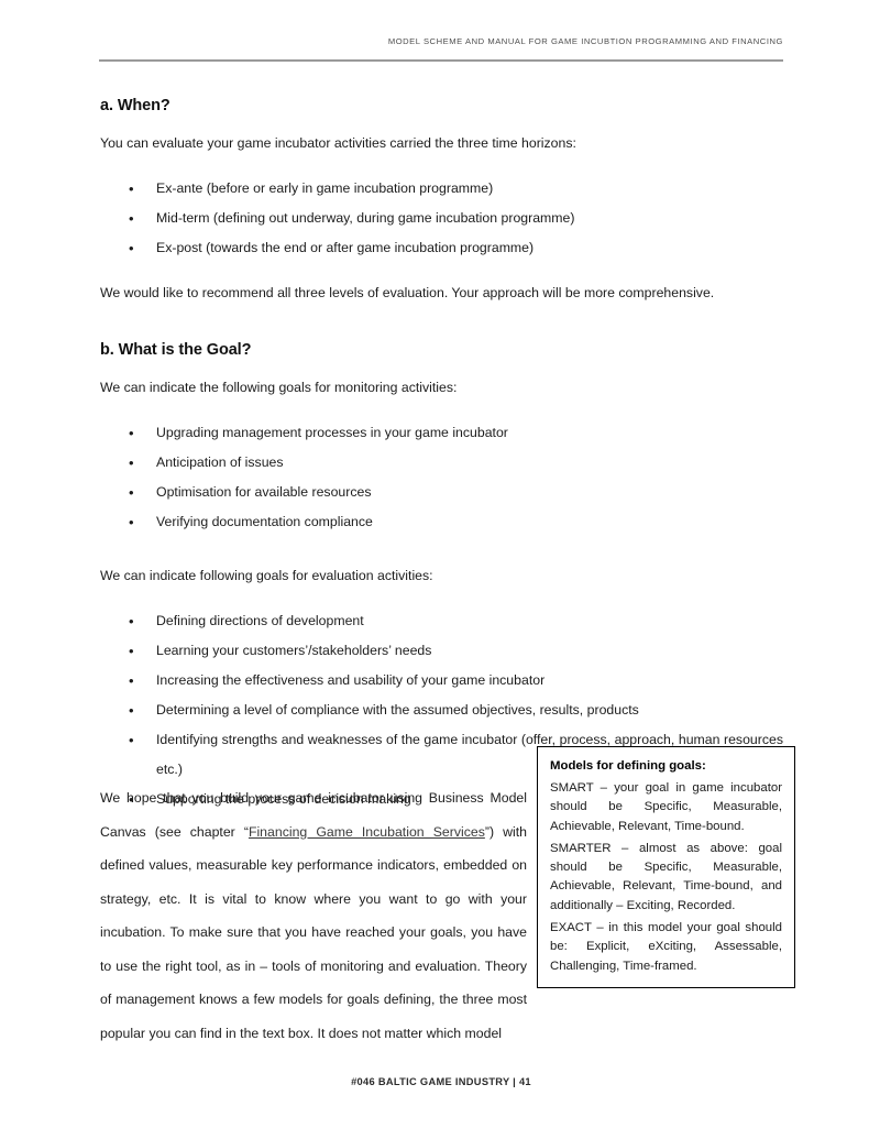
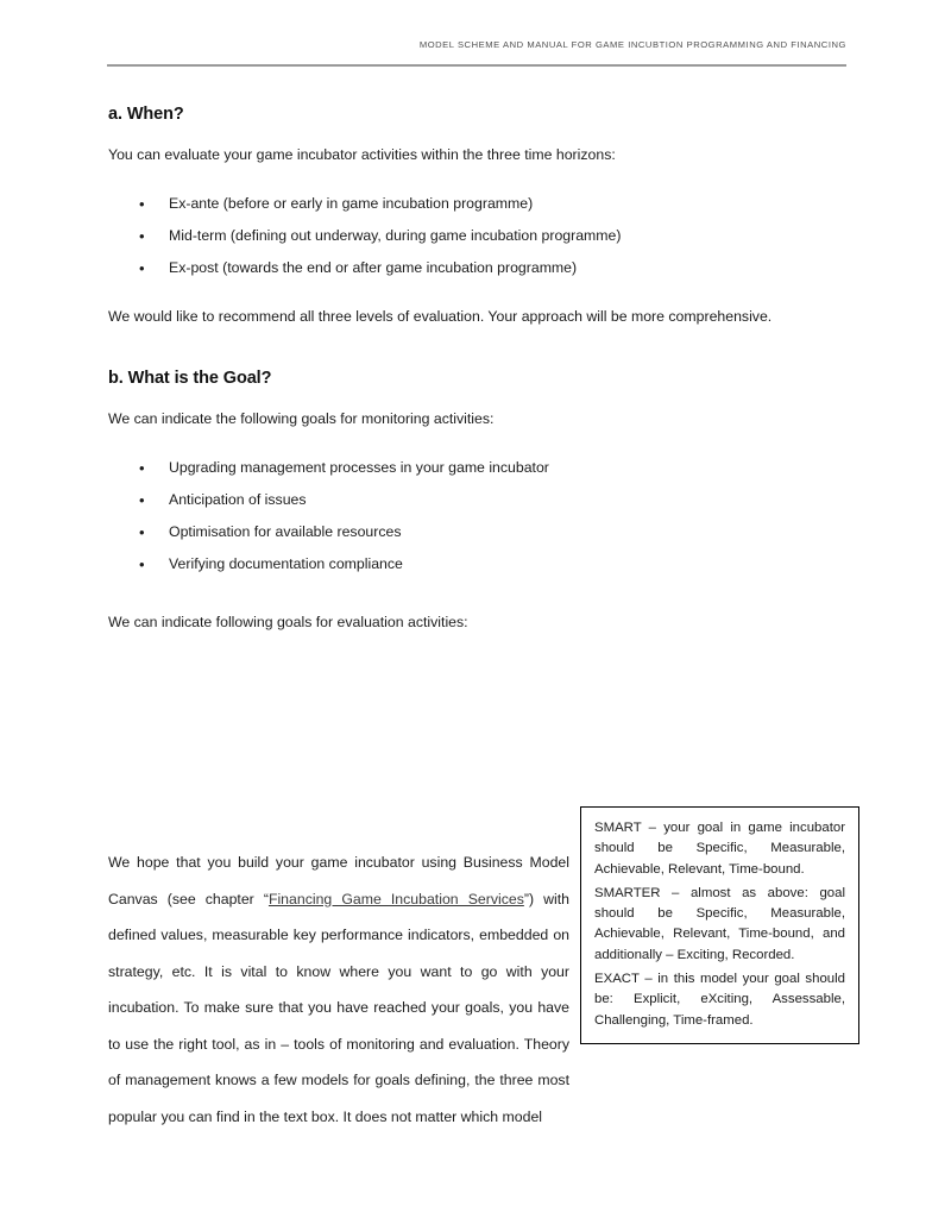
  MODEL SCHEME AND MANUAL FOR GAME INCUBTION PROGRAMMING AND FINANCING
  a. When?
- You can evaluate your game incubator activities carried the three time horizons:
+ You can evaluate your game incubator activities within the three time horizons:
  Ex-ante (before or early in game incubation programme)
  Mid-term (defining out underway, during game incubation programme)
  Ex-post (towards the end or after game incubation programme)
  We would like to recommend all three levels of evaluation. Your approach will be more comprehensive.
  b. What is the Goal?
  We can indicate the following goals for monitoring activities:
  Upgrading management processes in your game incubator
  Anticipation of issues
  Optimisation for available resources
  Verifying documentation compliance
  We can indicate following goals for evaluation activities:
- Defining directions of development
- Learning your customers’/stakeholders’ needs
- Increasing the effectiveness and usability of your game incubator
- Determining a level of compliance with the assumed objectives, results, products
- Identifying strengths and weaknesses of the game incubator (offer, process, approach, human resources etc.)
- Supporting the process of decision making
  We hope that you build your game incubator using Business Model Canvas (see chapter “Financing Game Incubation Services”) with defined values, measurable key performance indicators, embedded on strategy, etc. It is vital to know where you want to go with your incubation. To make sure that you have reached your goals, you have to use the right tool, as in – tools of monitoring and evaluation. Theory of management knows a few models for goals defining, the three most popular you can find in the text box. It does not matter which model
- Models for defining goals:
  SMART – your goal in game incubator should be Specific, Measurable, Achievable, Relevant, Time-bound.
  SMARTER – almost as above: goal should be Specific, Measurable, Achievable, Relevant, Time-bound, and additionally – Exciting, Recorded.
  EXACT – in this model your goal should be: Explicit, eXciting, Assessable, Challenging, Time-framed.
- #046 BALTIC GAME INDUSTRY | 41
